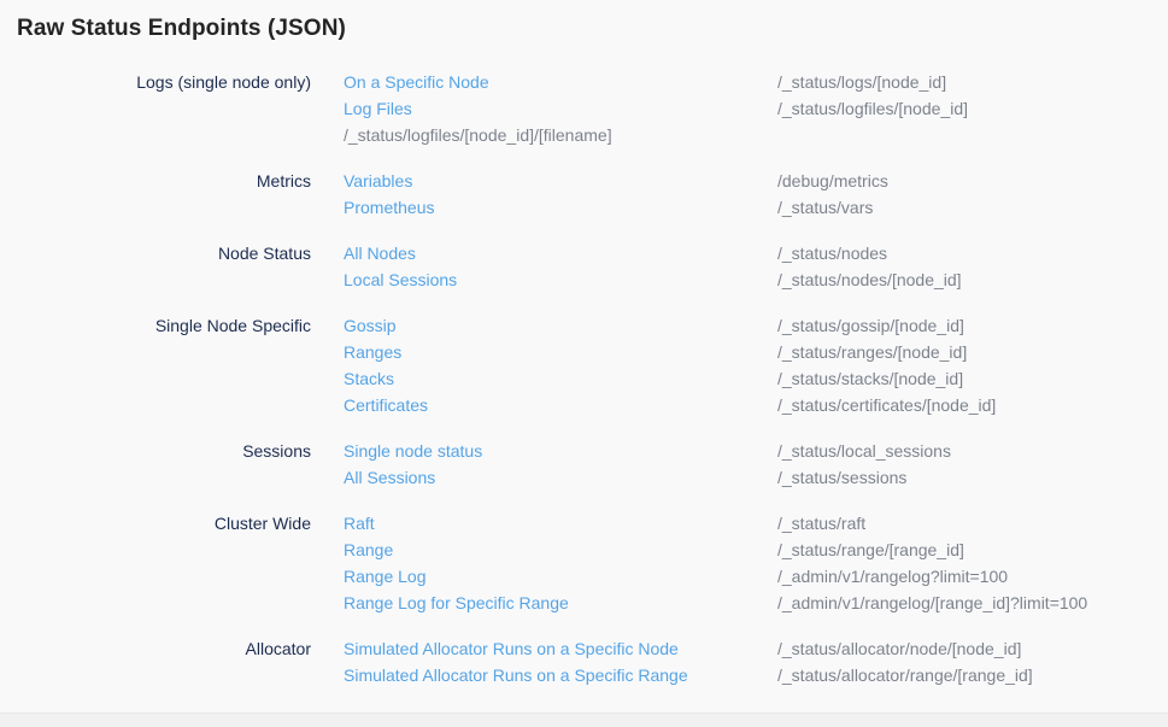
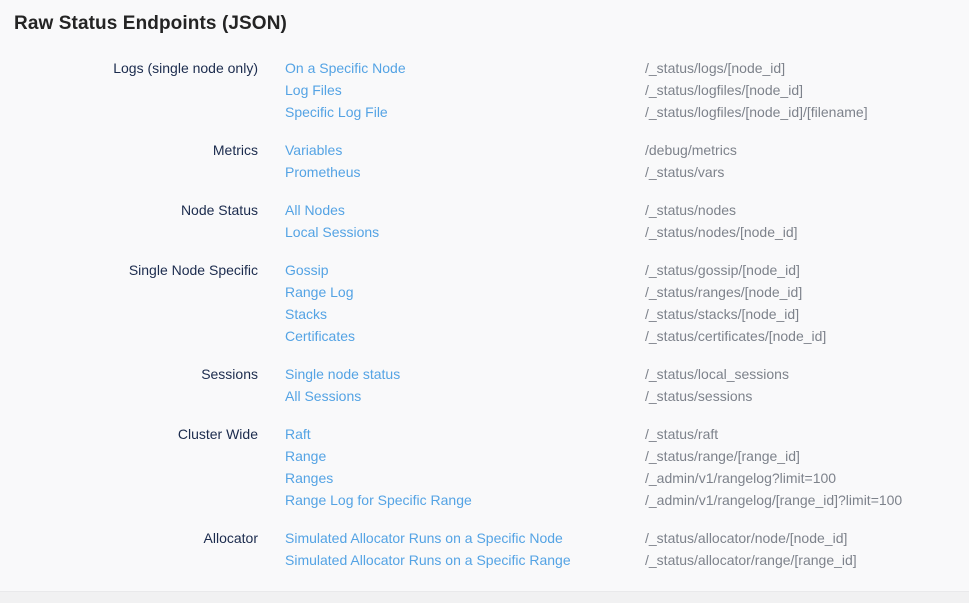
  Raw Status Endpoints (JSON)
  Logs (single node only)
  On a Specific Node
  /_status/logs/[node_id]
  Log Files
  /_status/logfiles/[node_id]
+ Specific Log File
  /_status/logfiles/[node_id]/[filename]
  Metrics
  Variables
  /debug/metrics
  Prometheus
  /_status/vars
  Node Status
  All Nodes
  /_status/nodes
  Local Sessions
  /_status/nodes/[node_id]
  Single Node Specific
  Gossip
  /_status/gossip/[node_id]
- Ranges
+ Range Log
  /_status/ranges/[node_id]
  Stacks
  /_status/stacks/[node_id]
  Certificates
  /_status/certificates/[node_id]
  Sessions
  Single node status
  /_status/local_sessions
  All Sessions
  /_status/sessions
  Cluster Wide
  Raft
  /_status/raft
  Range
  /_status/range/[range_id]
- Range Log
+ Ranges
  /_admin/v1/rangelog?limit=100
  Range Log for Specific Range
  /_admin/v1/rangelog/[range_id]?limit=100
  Allocator
  Simulated Allocator Runs on a Specific Node
  /_status/allocator/node/[node_id]
  Simulated Allocator Runs on a Specific Range
  /_status/allocator/range/[range_id]
